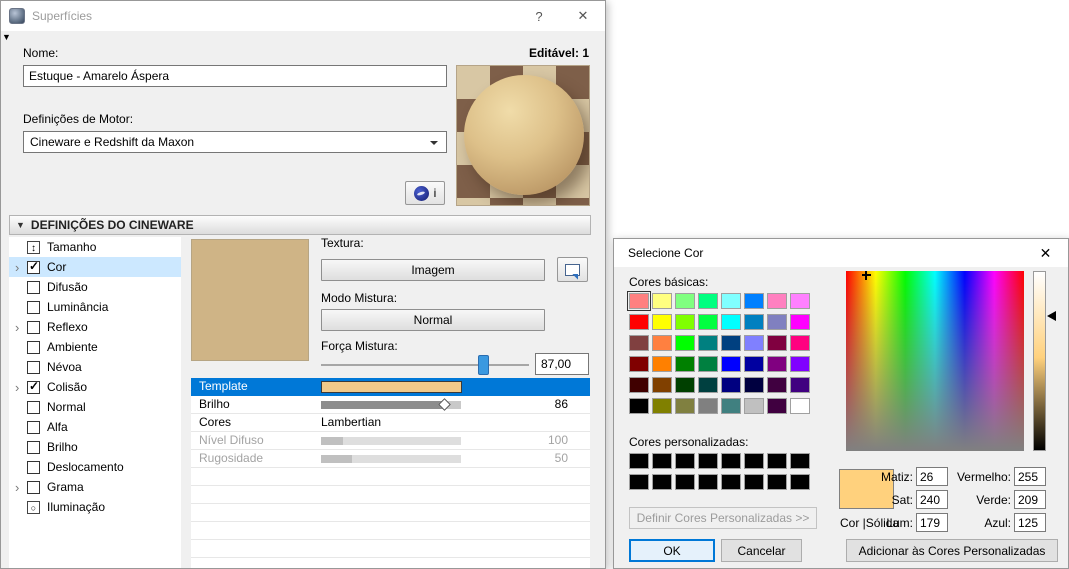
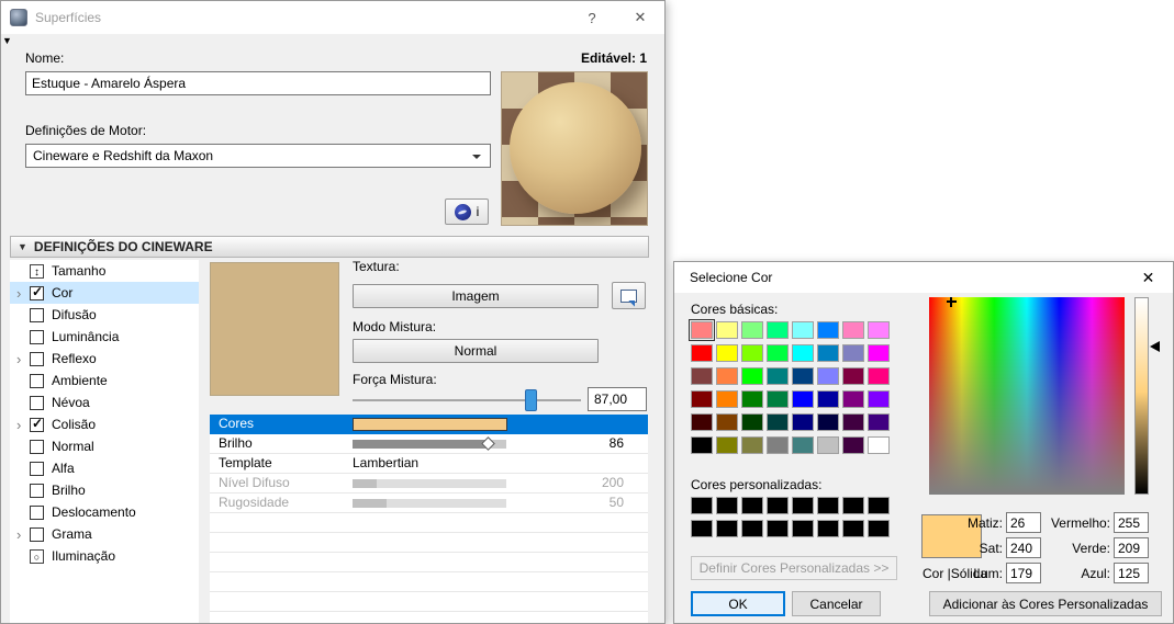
  Superfícies
  ?
  ✕
  ▼
  Nome:
  Editável: 1
  Estuque - Amarelo Áspera
  Definições de Motor:
  Cineware e Redshift da Maxon
  i
  ▼
  DEFINIÇÕES DO CINEWARE
  Tamanho
  ›
  Cor
  Difusão
  Luminância
  ›
  Reflexo
  Ambiente
  Névoa
  ›
  Colisão
  Normal
  Alfa
  Brilho
  Deslocamento
  ›
  Grama
  Iluminação
  Textura:
  Imagem
  Modo Mistura:
  Normal
  Força Mistura:
  87,00
- Template
+ Cores
  Brilho
  86
- Cores
+ Template
  Lambertian
  Nível Difuso
- 100
+ 200
  Rugosidade
  50
  Selecione Cor
  ✕
  Cores básicas:
  Cores personalizadas:
  Definir Cores Personalizadas >>
  OK
  Cancelar
  Cor |Sólida
  Matiz:
  26
  Sat:
  240
  Lum:
  179
  Vermelho:
  255
  Verde:
  209
  Azul:
  125
  Adicionar às Cores Personalizadas
